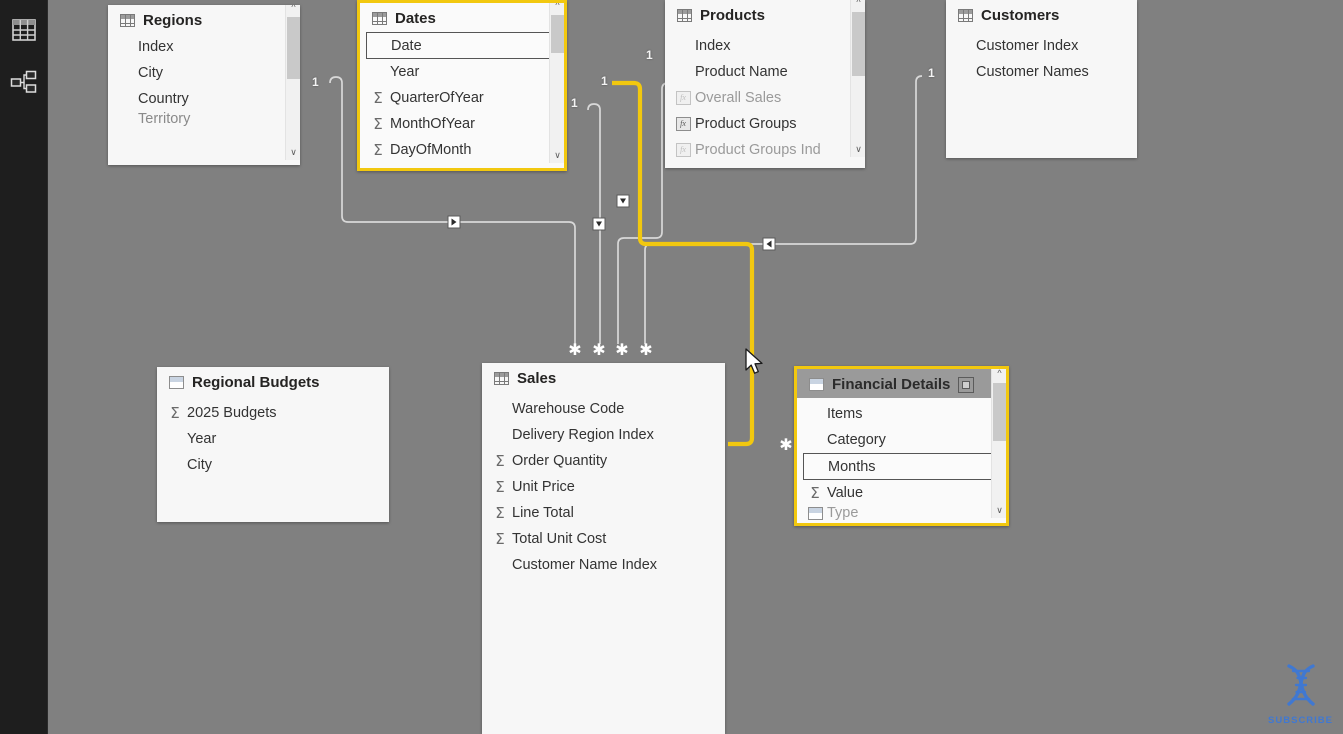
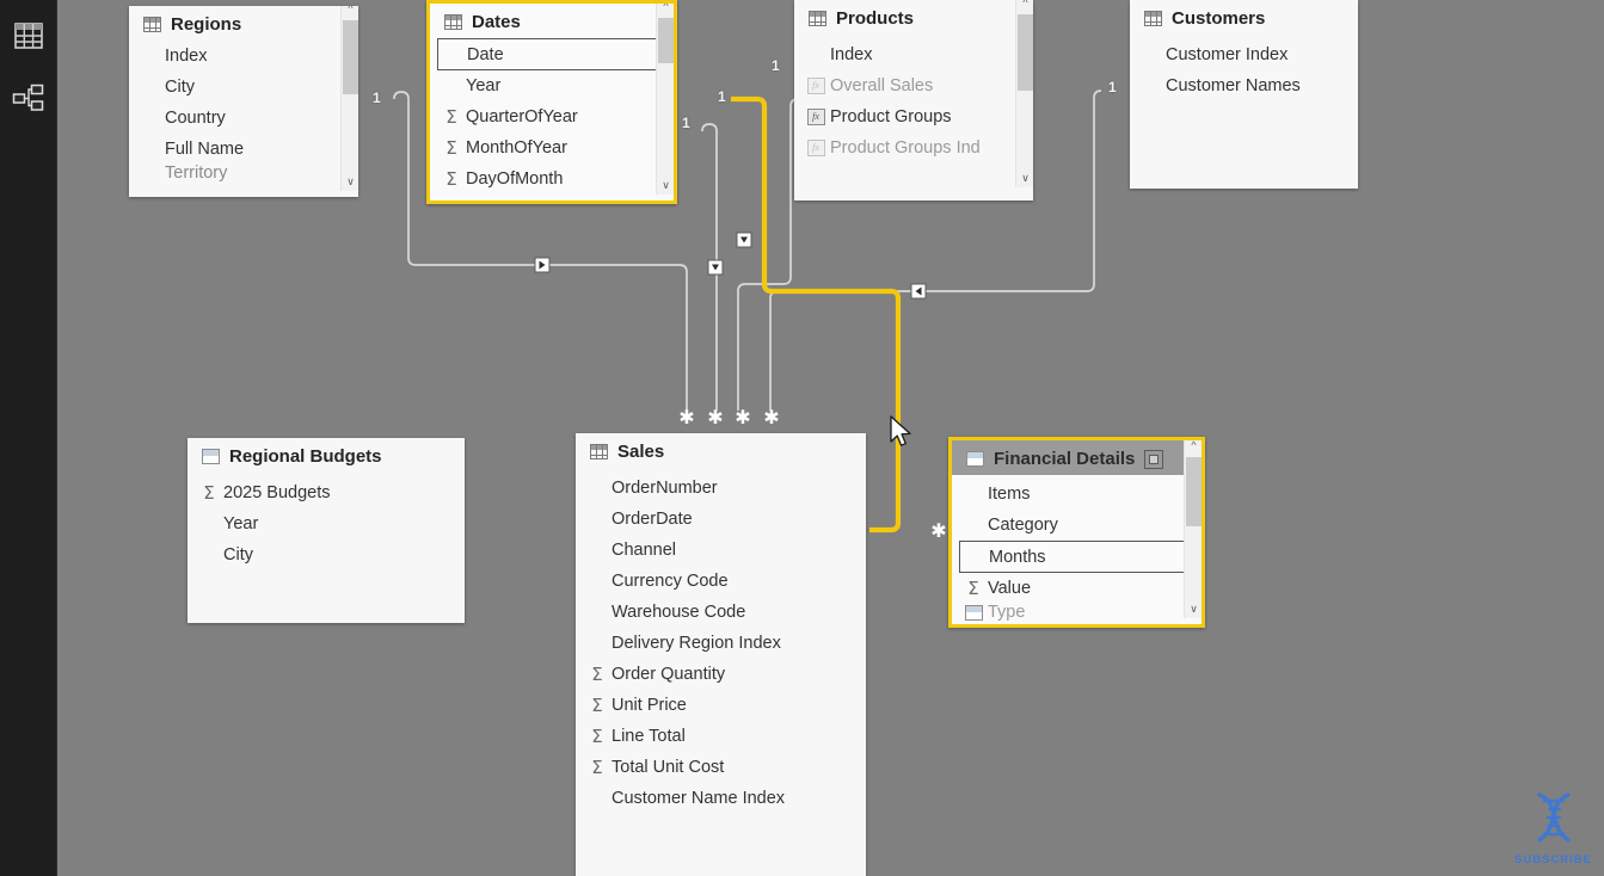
  ✱
  ✱
  ✱
  ✱
  ✱
  1
  1
  1
  1
  1
  Regions
  Index
  City
  Country
+ Full Name
  Territory
  ^
  ∨
  Dates
  Date
  Year
  Σ
  QuarterOfYear
  Σ
  MonthOfYear
  Σ
  DayOfMonth
  ^
  ∨
  Products
  Index
- Product Name
  fx
  Overall Sales
  fx
  Product Groups
  fx
  Product Groups Ind
  ^
  ∨
  Customers
  Customer Index
  Customer Names
  Regional Budgets
  Σ
  2025 Budgets
  Year
  City
  Sales
+ OrderNumber
+ OrderDate
+ Channel
+ Currency Code
  Warehouse Code
  Delivery Region Index
  Σ
  Order Quantity
  Σ
  Unit Price
  Σ
  Line Total
  Σ
  Total Unit Cost
  Customer Name Index
  Financial Details
  Items
  Category
  Months
  Σ
  Value
  Type
  ^
  ∨
  SUBSCRIBE
